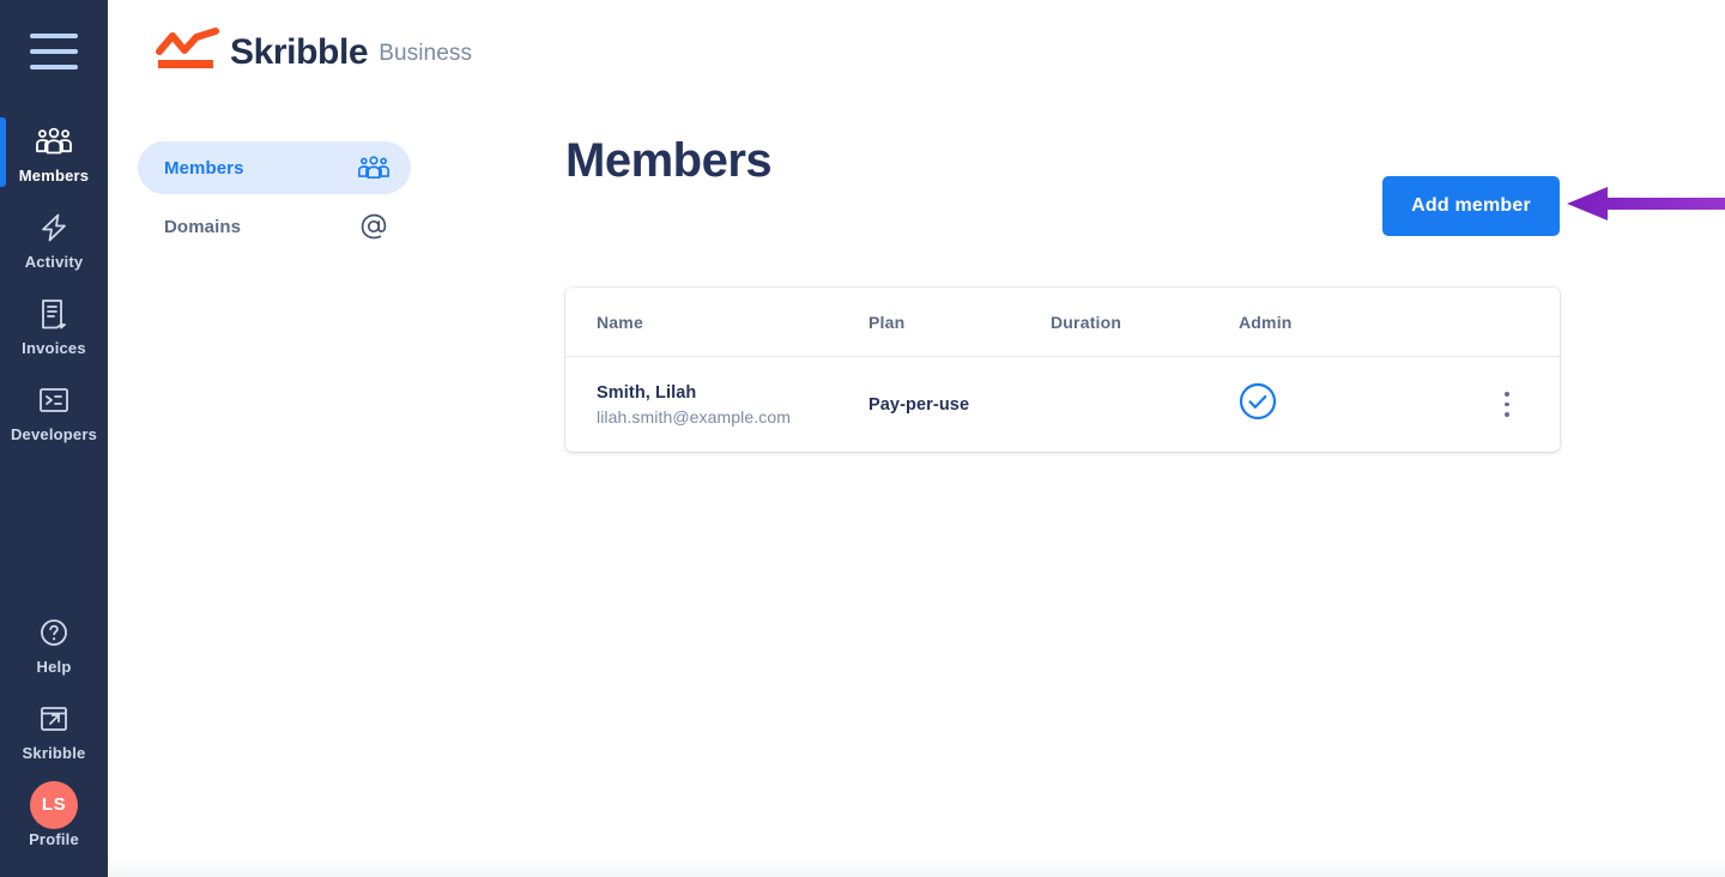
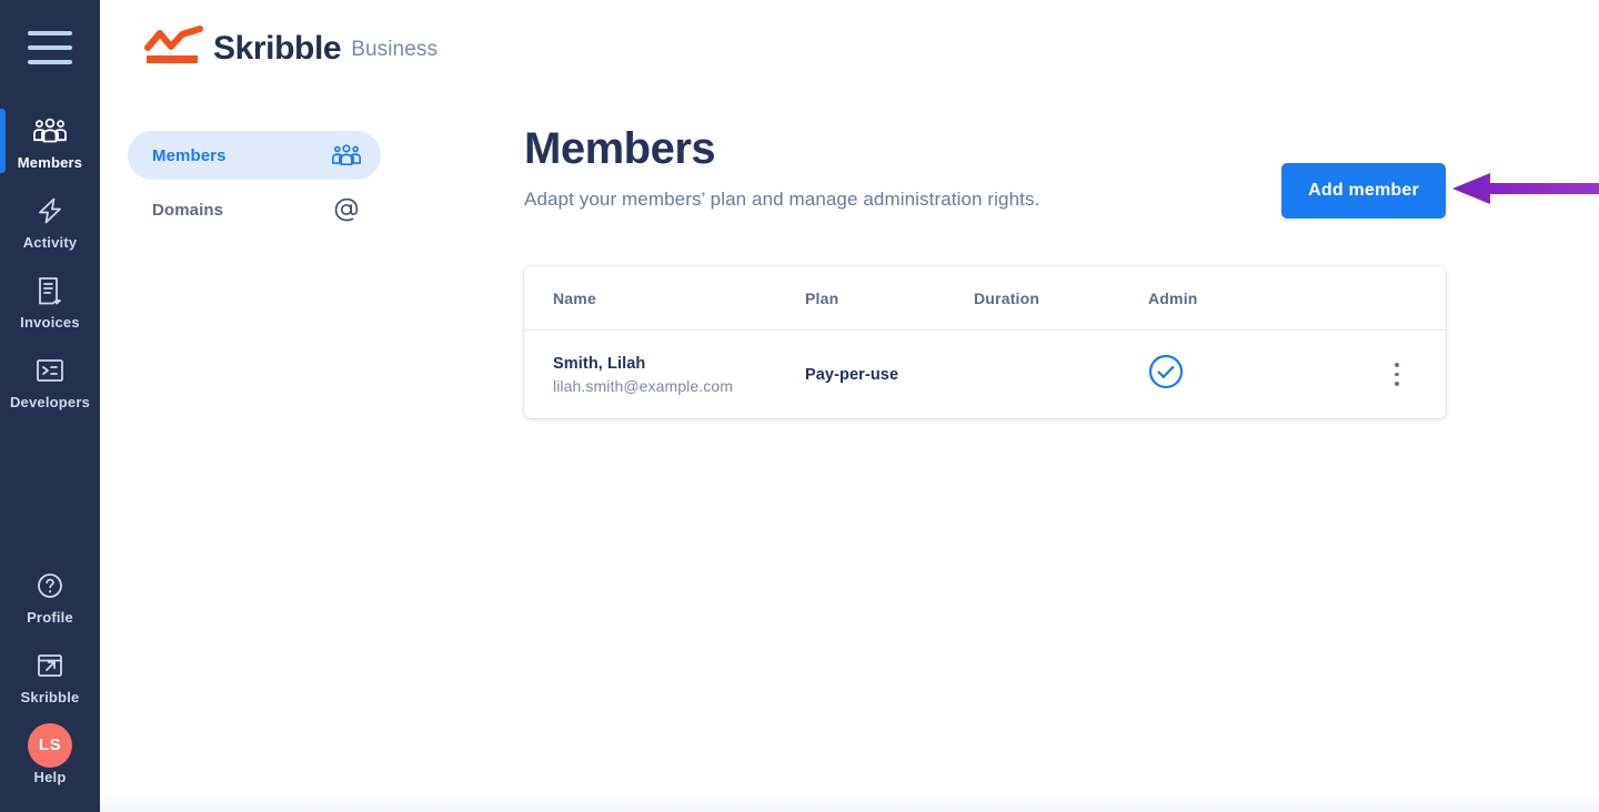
  Members
  Activity
  Invoices
  Developers
- Help
+ Profile
  Skribble
  LS
- Profile
+ Help
  Skribble
  Business
  Members
  Domains
  Members
+ Adapt your members’ plan and manage administration rights.
  Add member
  Name
  Plan
  Duration
  Admin
  Smith, Lilah
  lilah.smith@example.com
  Pay-per-use
